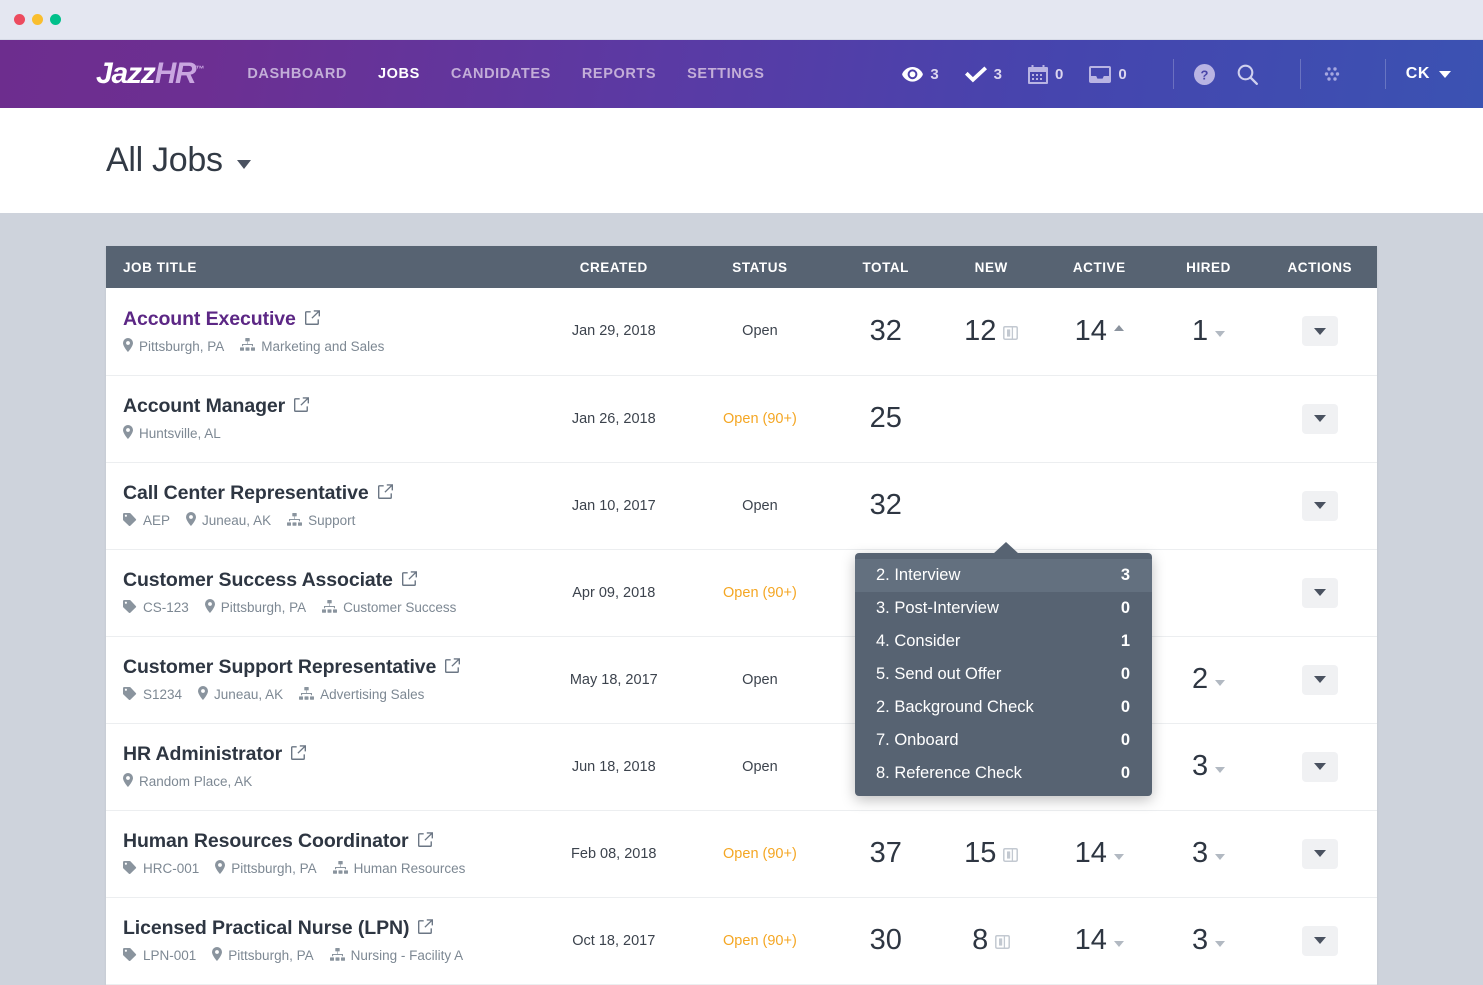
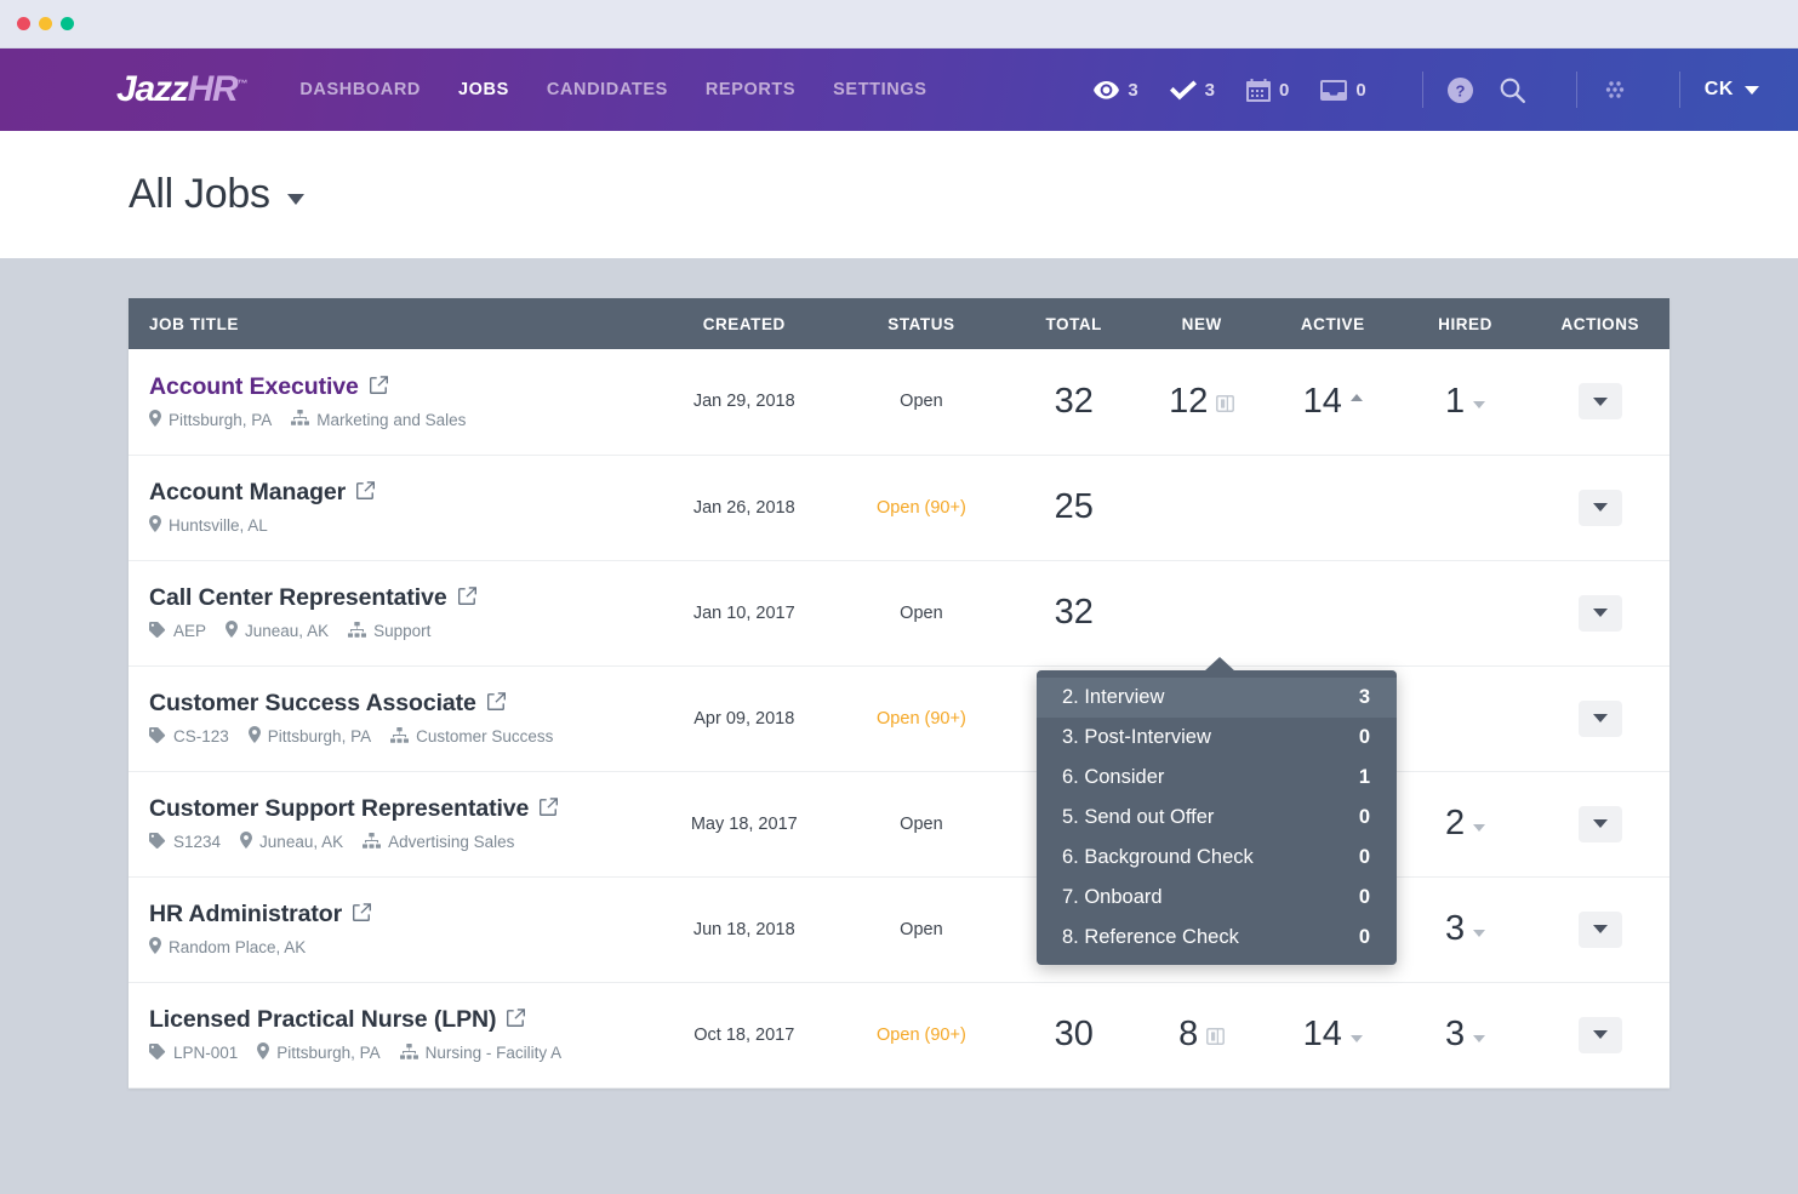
  JazzHR™
  DASHBOARD
  JOBS
  CANDIDATES
  REPORTS
  SETTINGS
  3
  3
  0
  0
  ?
  CK
  All Jobs
  JOB TITLE	CREATED	STATUS	TOTAL	NEW	ACTIVE	HIRED	ACTIONS
  Account ExecutivePittsburgh, PA Marketing and Sales	Jan 29, 2018	Open	32	12	14	1
  Account ManagerHuntsville, AL	Jan 26, 2018	Open (90+)	25
  Call Center RepresentativeAEP Juneau, AK Support	Jan 10, 2017	Open	32
  Customer Success AssociateCS-123 Pittsburgh, PA Customer Success	Apr 09, 2018	Open (90+)
  Customer Support RepresentativeS1234 Juneau, AK Advertising Sales	May 18, 2017	Open				2
  HR AdministratorRandom Place, AK	Jun 18, 2018	Open				3
- Human Resources CoordinatorHRC-001 Pittsburgh, PA Human Resources	Feb 08, 2018	Open (90+)	37	15	14	3
  Licensed Practical Nurse (LPN)LPN-001 Pittsburgh, PA Nursing - Facility A	Oct 18, 2017	Open (90+)	30	8	14	3
  2. Interview
  3
  3. Post-Interview
  0
- 4. Consider
+ 6. Consider
  1
  5. Send out Offer
  0
- 2. Background Check
+ 6. Background Check
  0
  7. Onboard
  0
  8. Reference Check
  0
